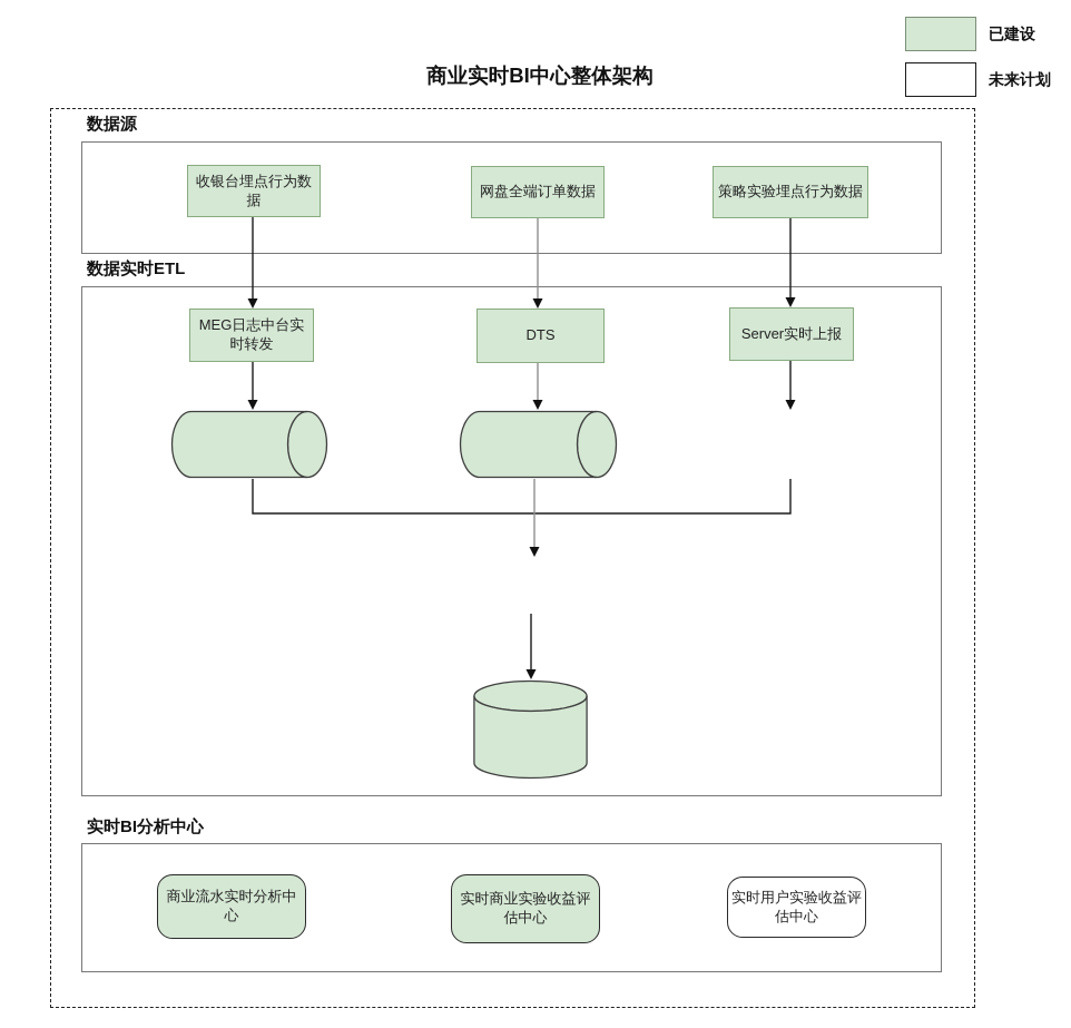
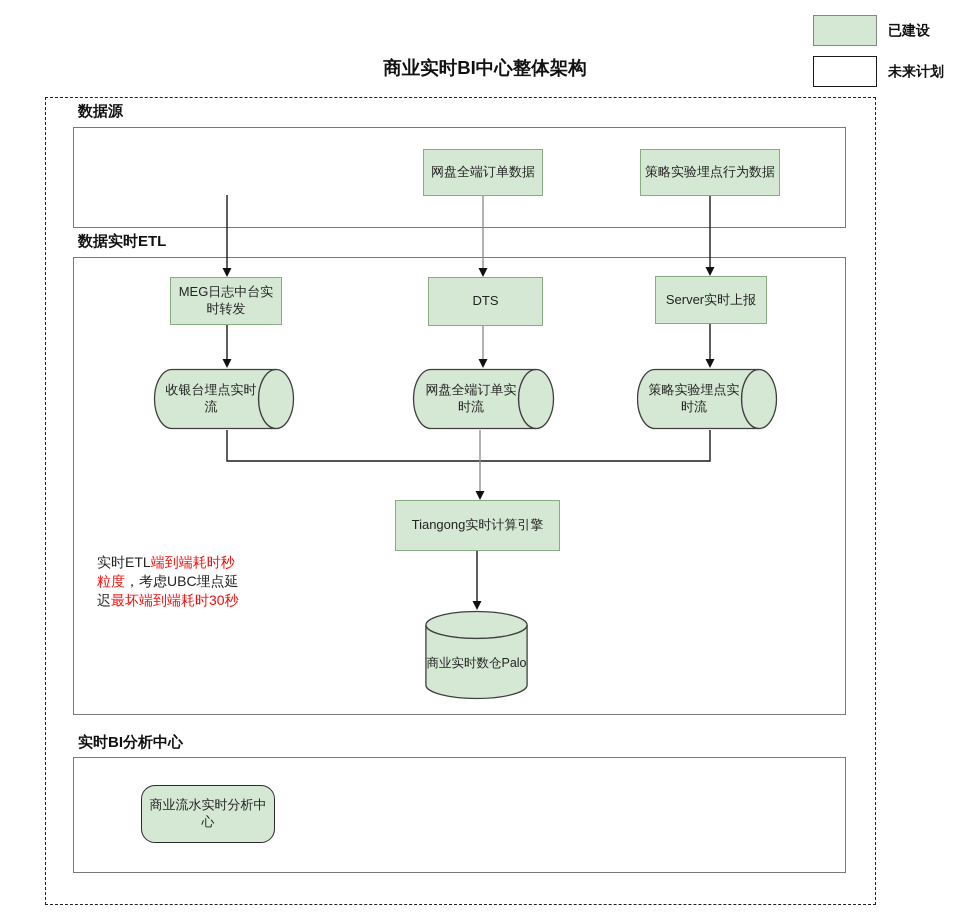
  商业实时BI中心整体架构
  已建设
  未来计划
  数据源
  数据实时ETL
  实时BI分析中心
- 收银台埋点行为数据
  网盘全端订单数据
  策略实验埋点行为数据
  MEG日志中台实时转发
  DTS
  Server实时上报
+ 收银台埋点实时流
+ 网盘全端订单实时流
+ 策略实验埋点实时流
+ Tiangong实时计算引擎
+ 实时ETL端到端耗时秒粒度，考虑UBC埋点延迟最坏端到端耗时30秒
+ 商业实时数仓Palo
  商业流水实时分析中心
- 实时商业实验收益评估中心
- 实时用户实验收益评估中心
